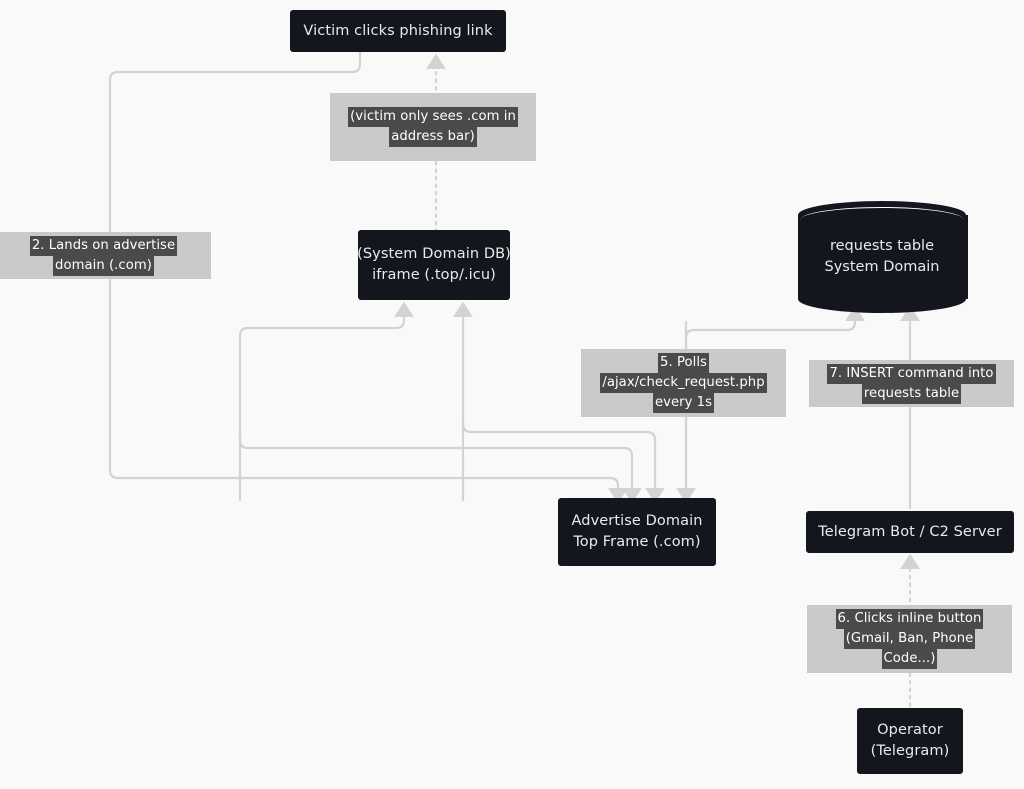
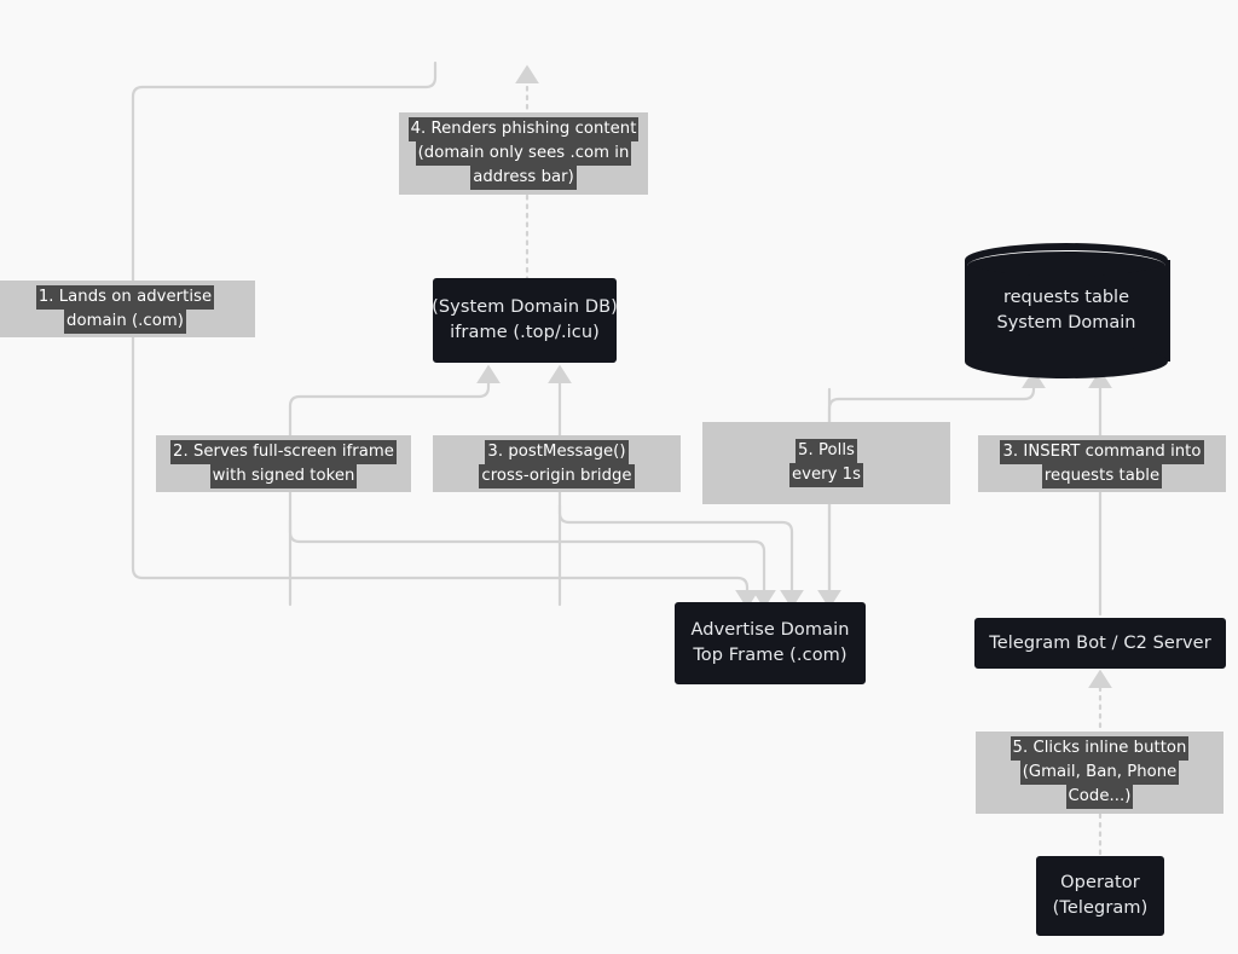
- Victim clicks phishing link
  (System Domain DB)
  iframe (.top/.icu)
  Advertise Domain
  Top Frame (.com)
  requests table
  System Domain
  Telegram Bot / C2 Server
  Operator
  (Telegram)
- 2. Lands on advertise
+ 1. Lands on advertise
  domain (.com)
+ 4. Renders phishing content
- (victim only sees .com in
+ (domain only sees .com in
  address bar)
+ 2. Serves full-screen iframe
+ with signed token
+ 3. postMessage()
+ cross-origin bridge
  5. Polls
- /ajax/check_request.php
  every 1s
- 7. INSERT command into
+ 3. INSERT command into
  requests table
- 6. Clicks inline button
+ 5. Clicks inline button
  (Gmail, Ban, Phone
  Code...)
